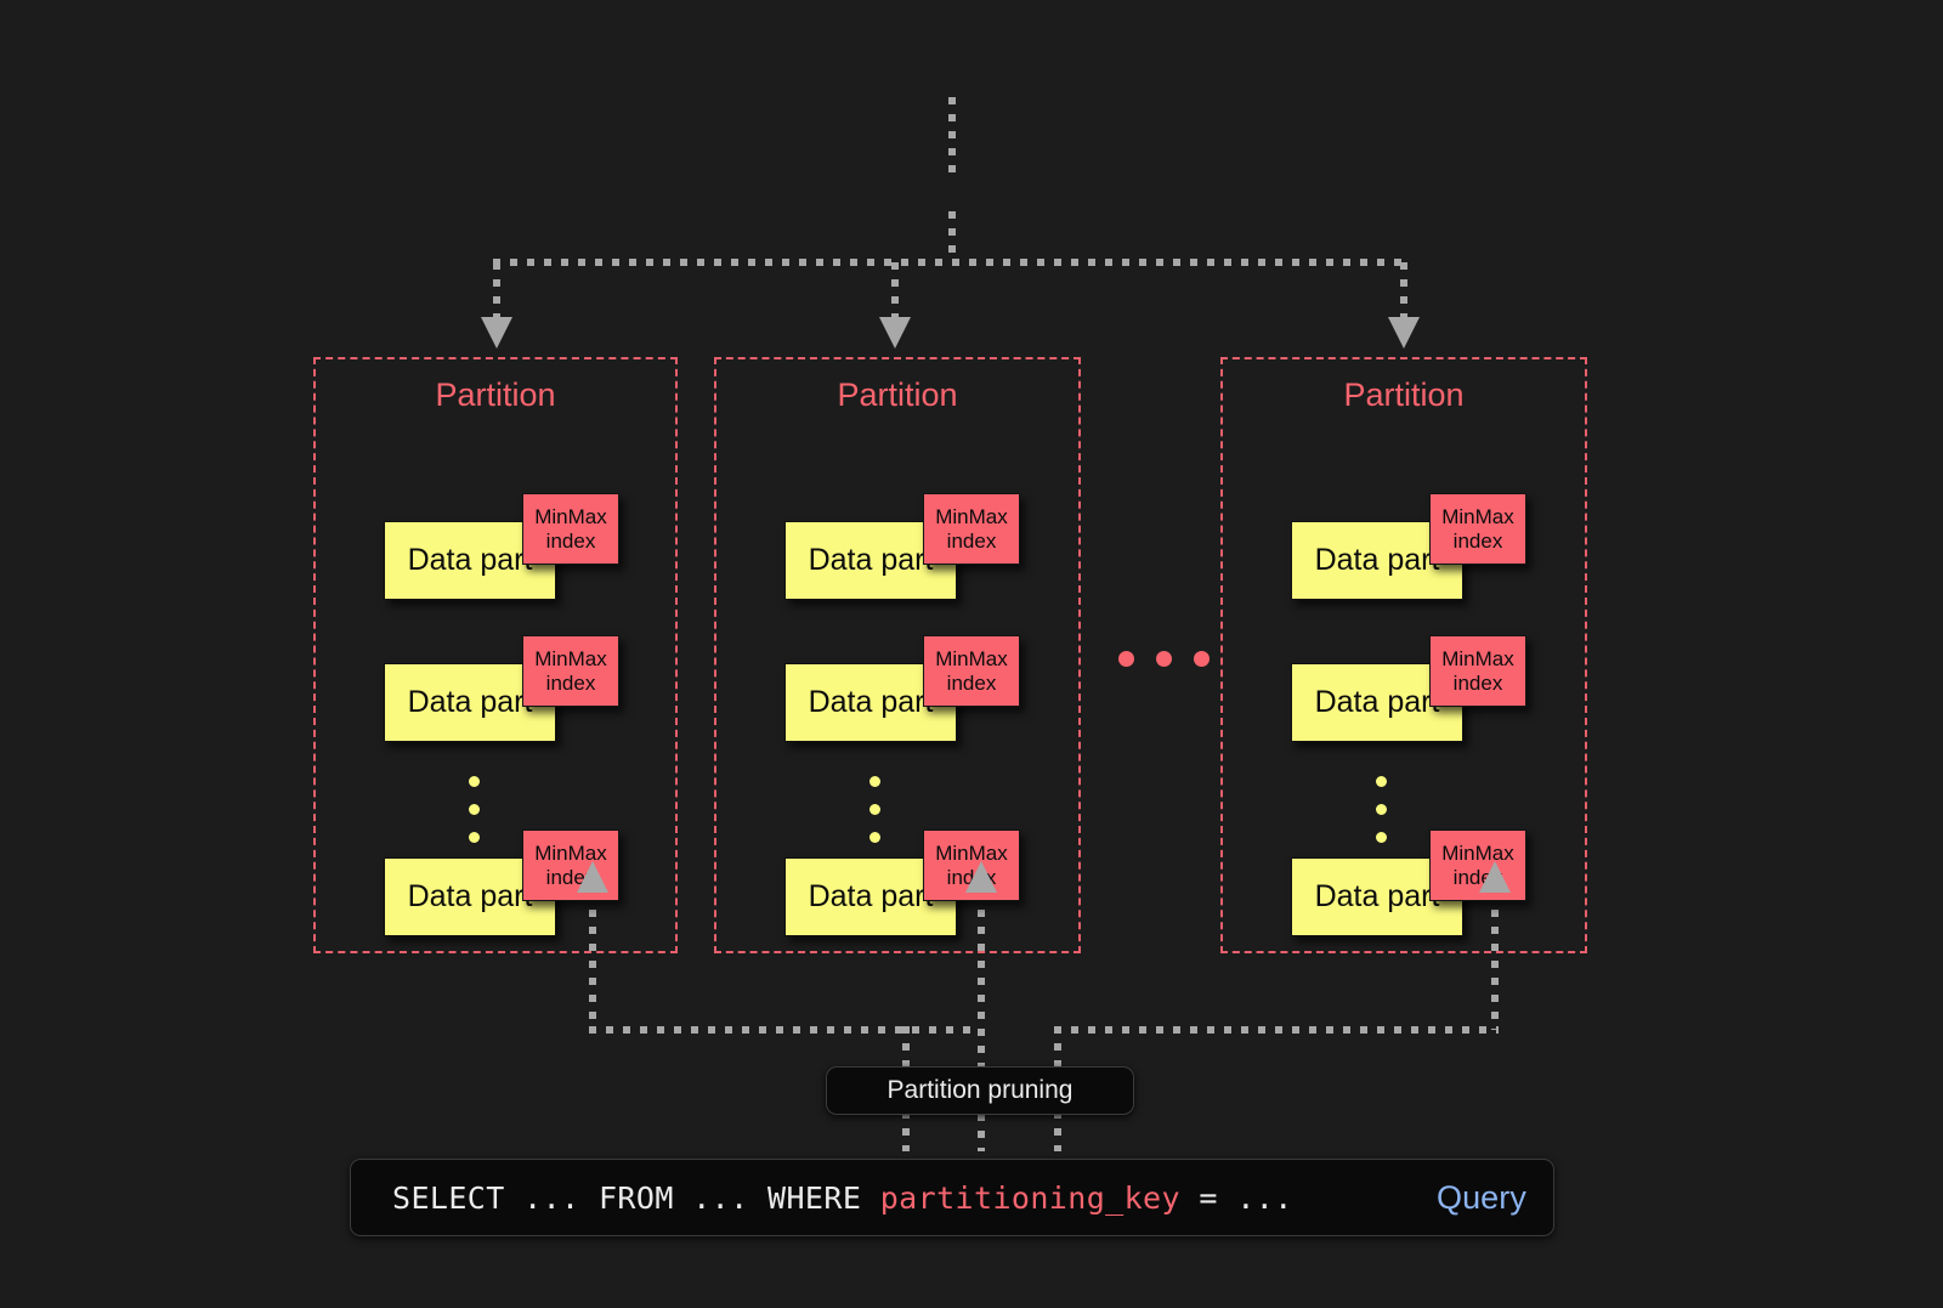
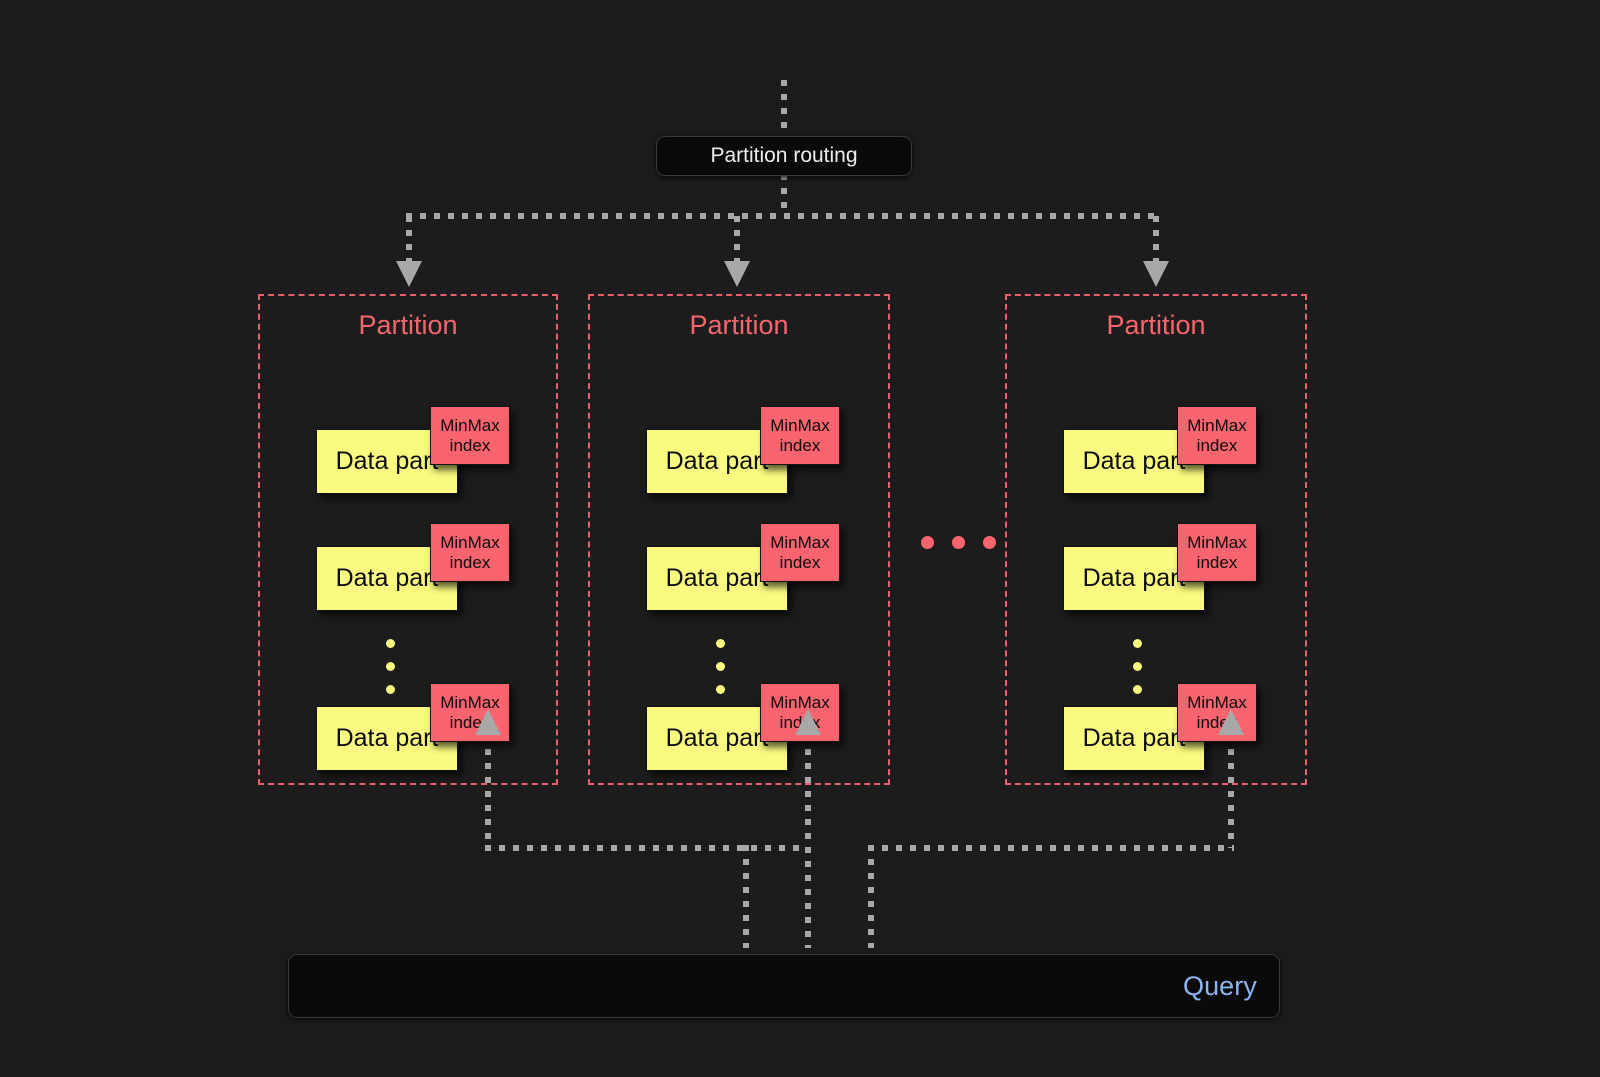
+ Partition routing
  Partition
  MinMax index
  Data par
  MinMax index
  Data par
  MinMax index
  Data par
  Partition
  MinMax index
  Data par
  MinMax index
  Data par
  MinMax index
  Data par
  Partition
  MinMax index
  Data par
  MinMax index
  Data par
  MinMax index
  Data par
- Partition pruning
- SELECT ... FROM ... WHERE partitioning_key = ...
  Query
